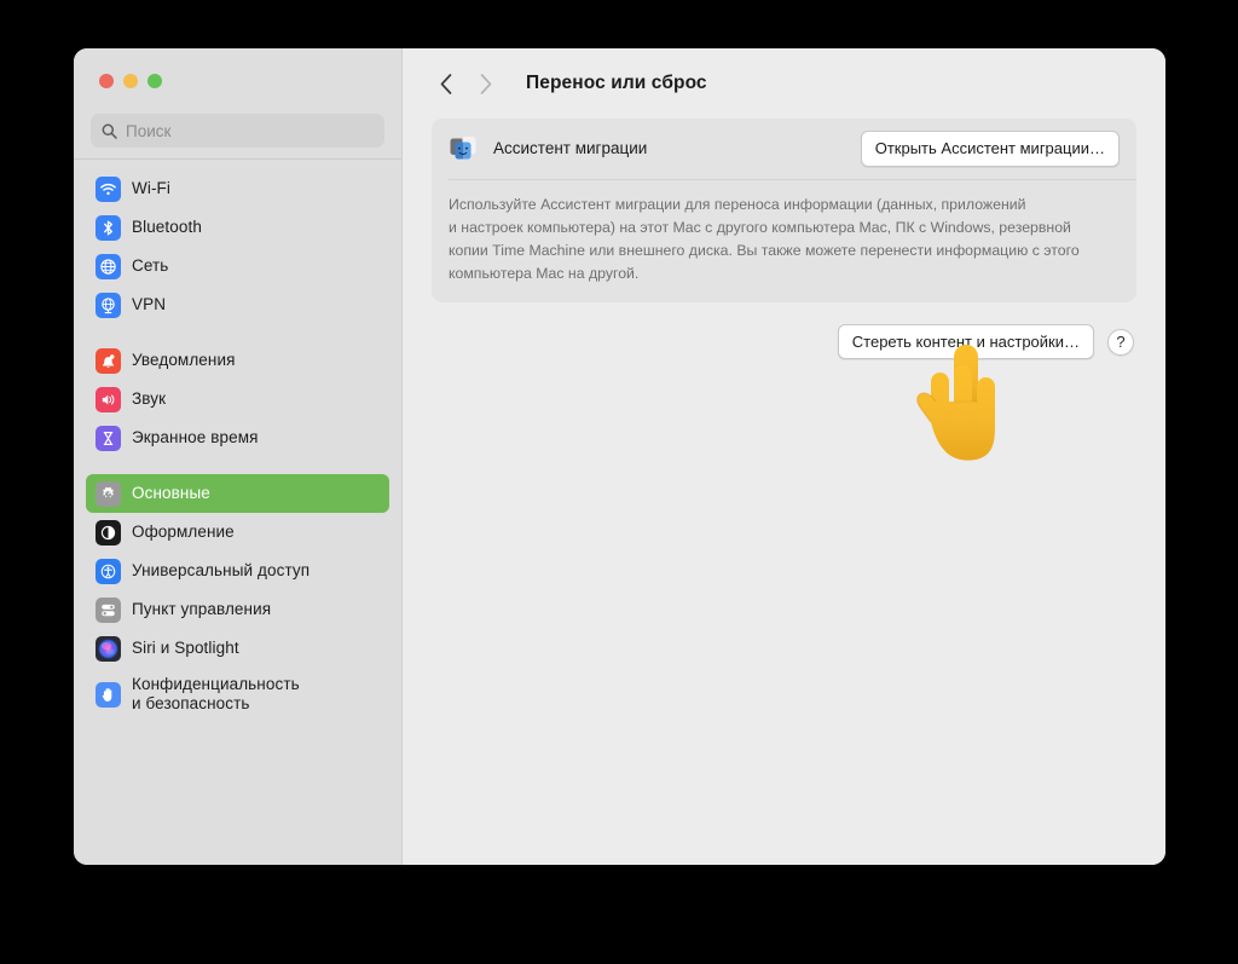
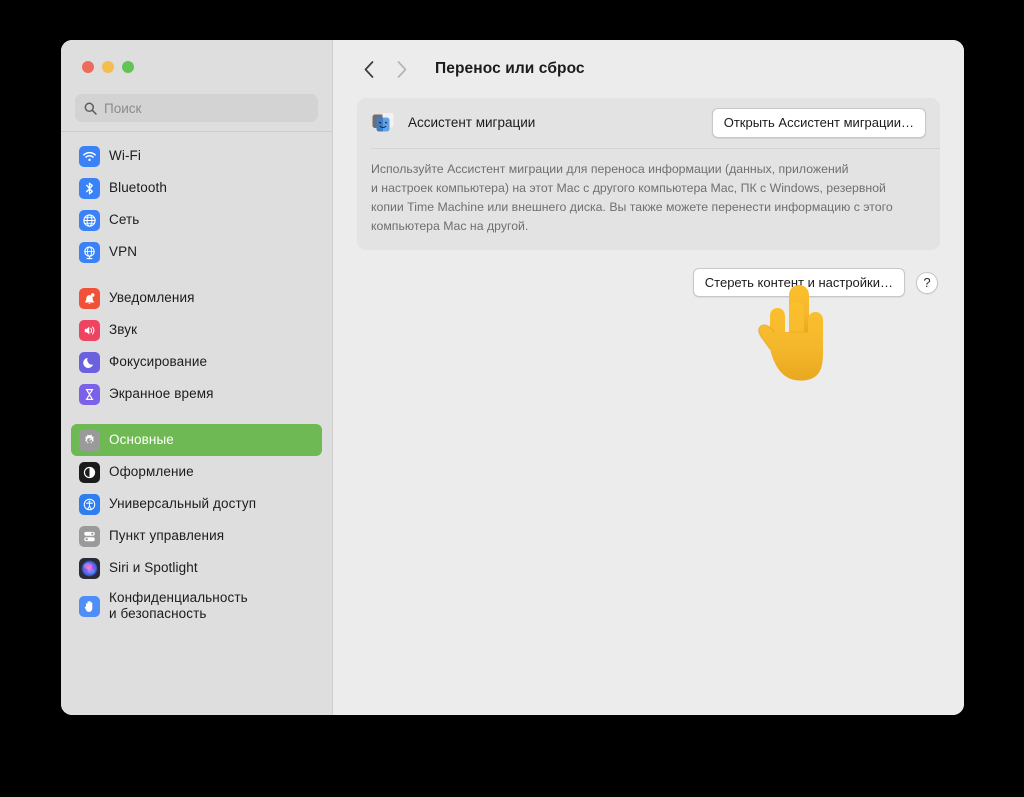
  Поиск
  Wi-Fi
  Bluetooth
  Сеть
  VPN
  Уведомления
  Звук
+ Фокусирование
  Экранное время
  Основные
  Оформление
  Универсальный доступ
  Пункт управления
  Siri и Spotlight
  Конфиденциальность
  и безопасность
  Перенос или сброс
  Ассистент миграции
  Открыть Ассистент миграции…
  Используйте Ассистент миграции для переноса информации (данных, приложений
  и настроек компьютера) на этот Mac с другого компьютера Mac, ПК с Windows, резервной
  копии Time Machine или внешнего диска. Вы также можете перенести информацию с этого
  компьютера Mac на другой.
  Стереть контент и настройки…
  ?
